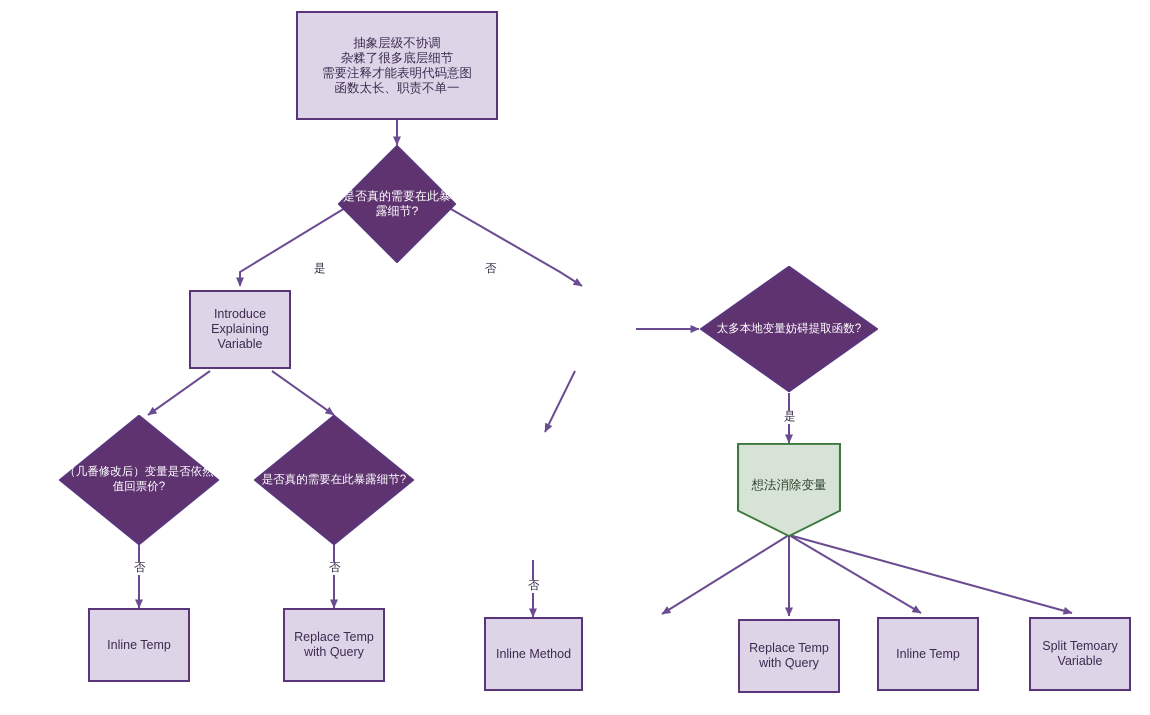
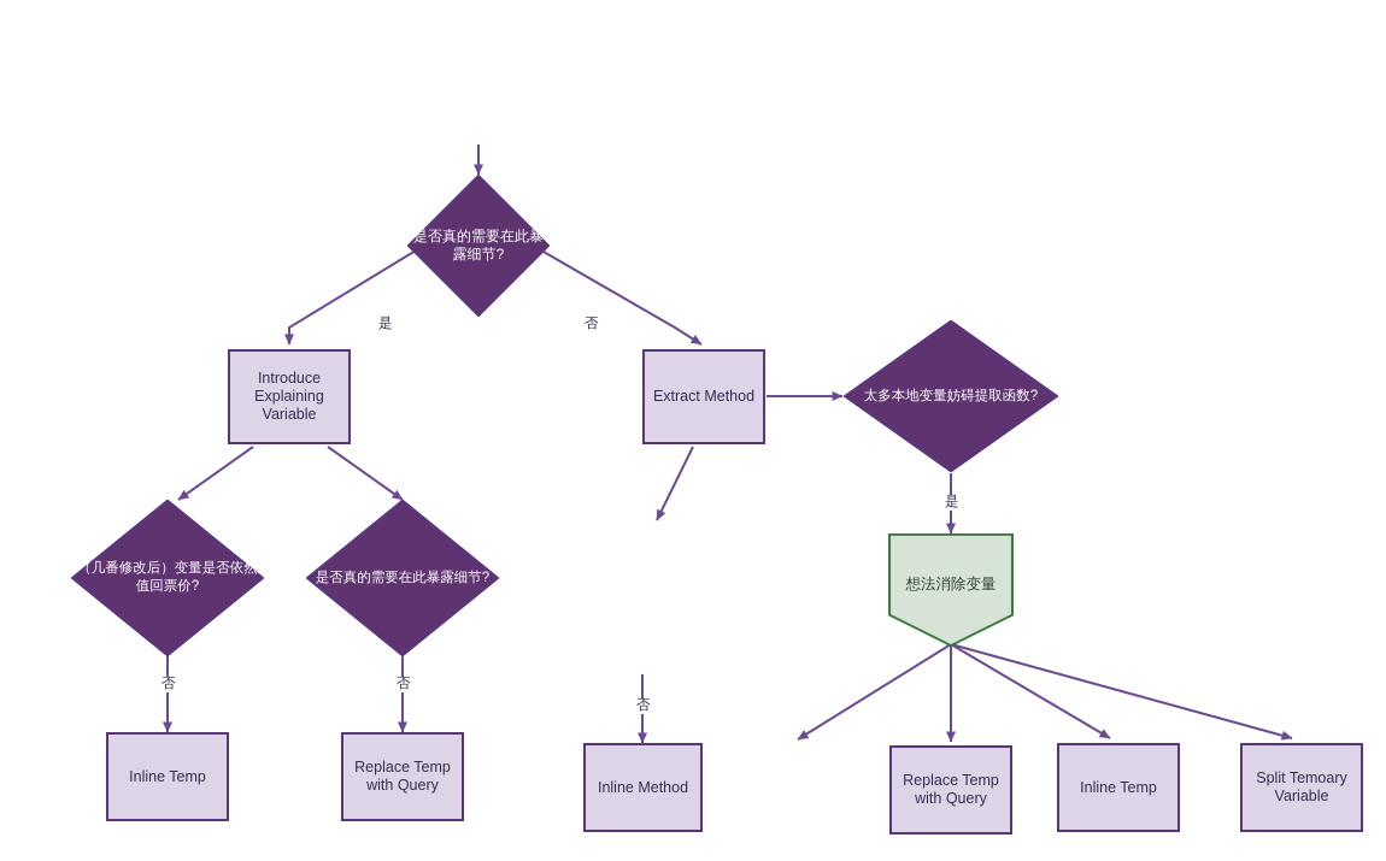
- 抽象层级不协调
- 杂糅了很多底层细节
- 需要注释才能表明代码意图
- 函数太长、职责不单一
  是否真的需要在此暴露细节?
  Introduce
  Explaining
  Variable
+ Extract Method
  太多本地变量妨碍提取函数?
  （几番修改后）变量是否依然值回票价?
  是否真的需要在此暴露细节?
  想法消除变量
  Inline Temp
  Replace Temp
  with Query
  Inline Method
  Replace Temp
  with Query
  Inline Temp
  Split Temoary
  Variable
  是
  否
  否
  否
  否
  是
